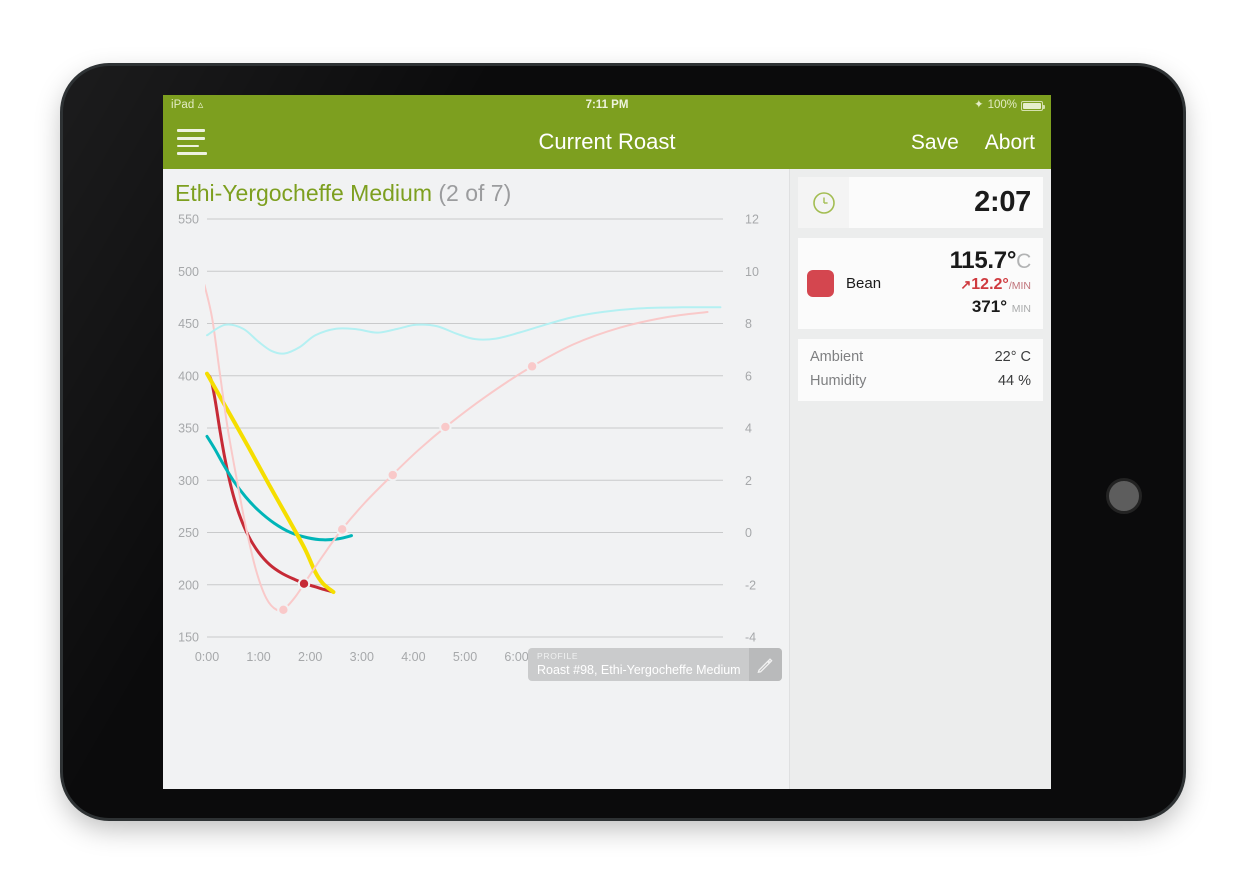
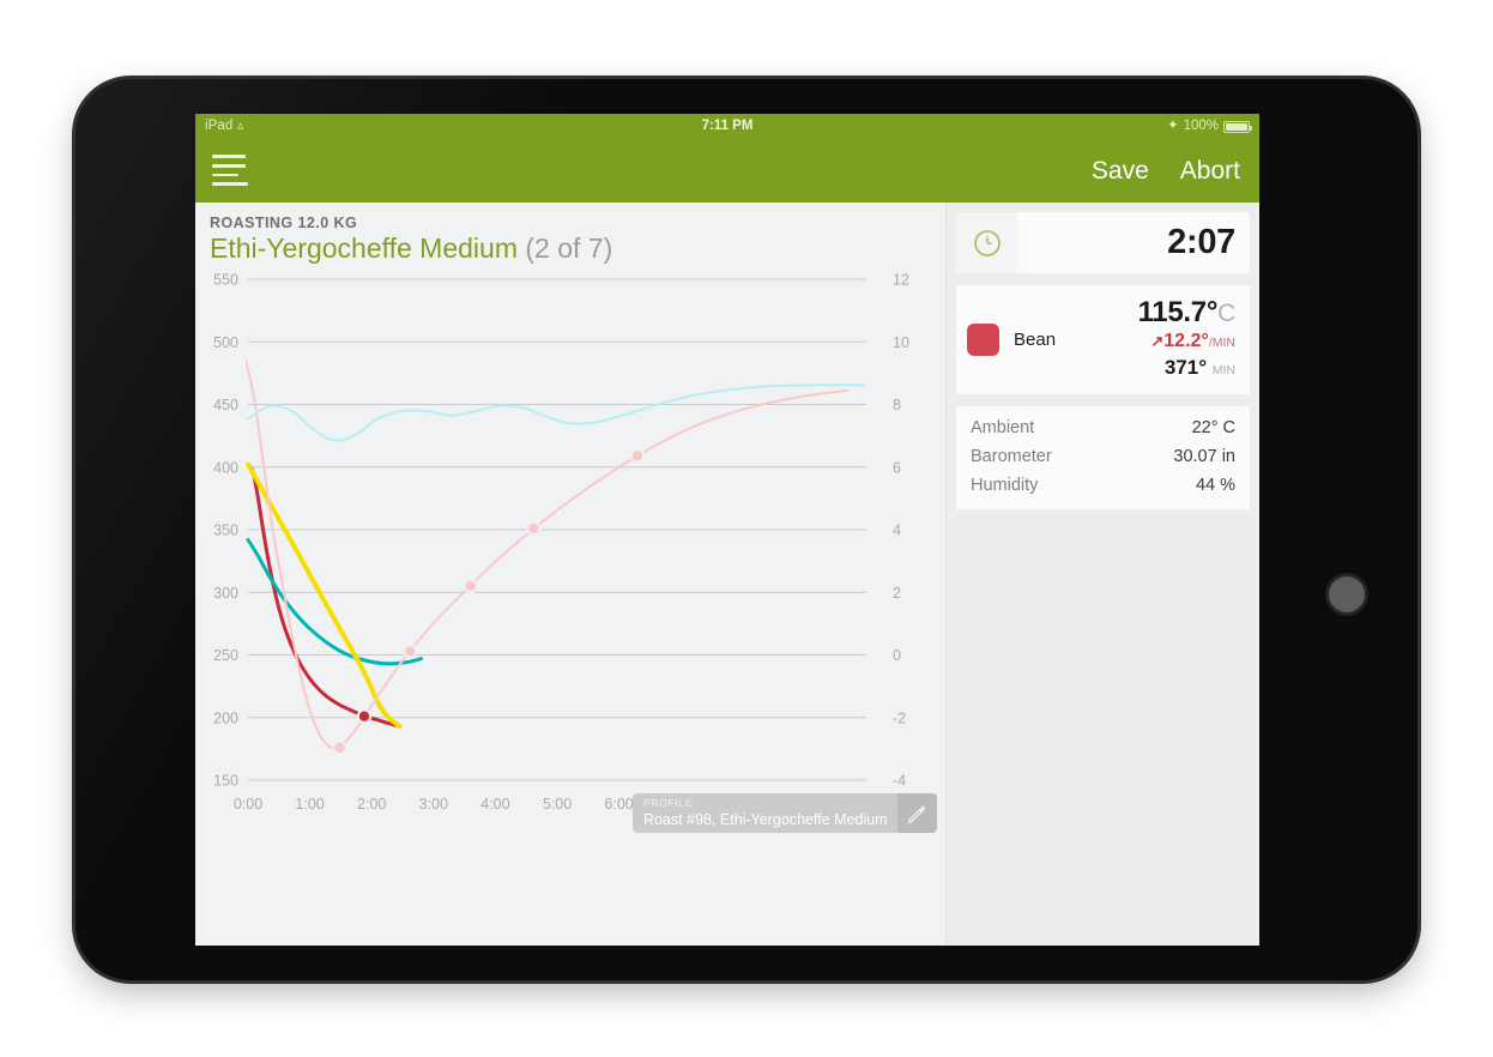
  iPad ▵
  7:11 PM
  ✦
  100%
- Current Roast
  Save
  Abort
+ ROASTING 12.0 KG
  Ethi-Yergocheffe Medium (2 of 7)
  550
  500
  450
  400
  350
  300
  250
  200
  150
  12
  10
  8
  6
  4
  2
  0
  -2
  -4
  0:00
  1:00
  2:00
  3:00
  4:00
  5:00
  6:00
  PROFILE
  Roast #98, Ethi-Yergocheffe Medium
  2:07
  Bean
  115.7°C
  ↗12.2°/MIN
  371° MIN
  Ambient
  22° C
+ Barometer
+ 30.07 in
  Humidity
  44 %
